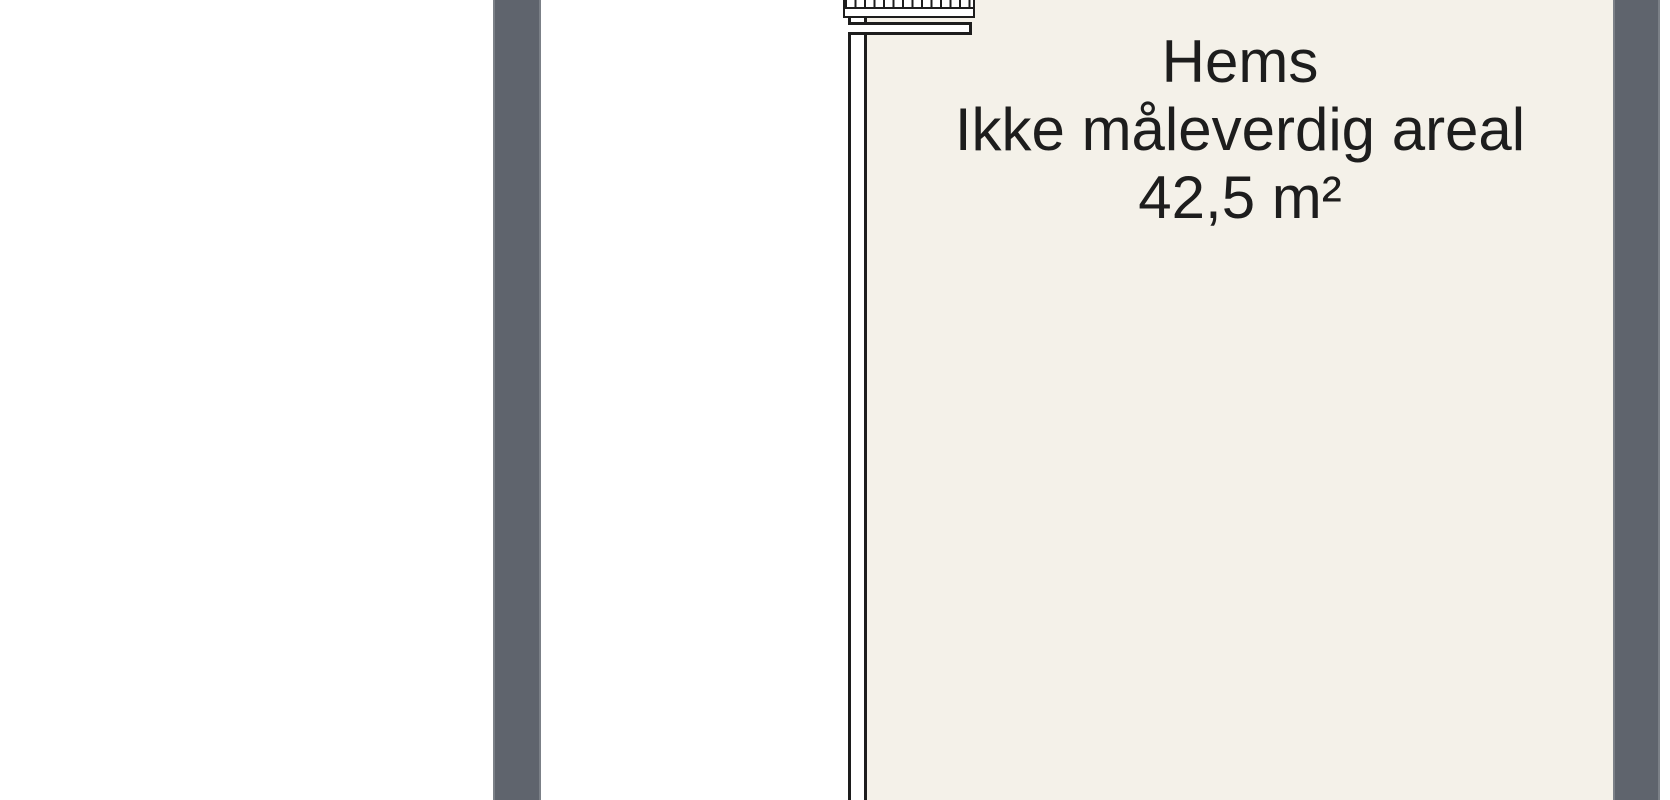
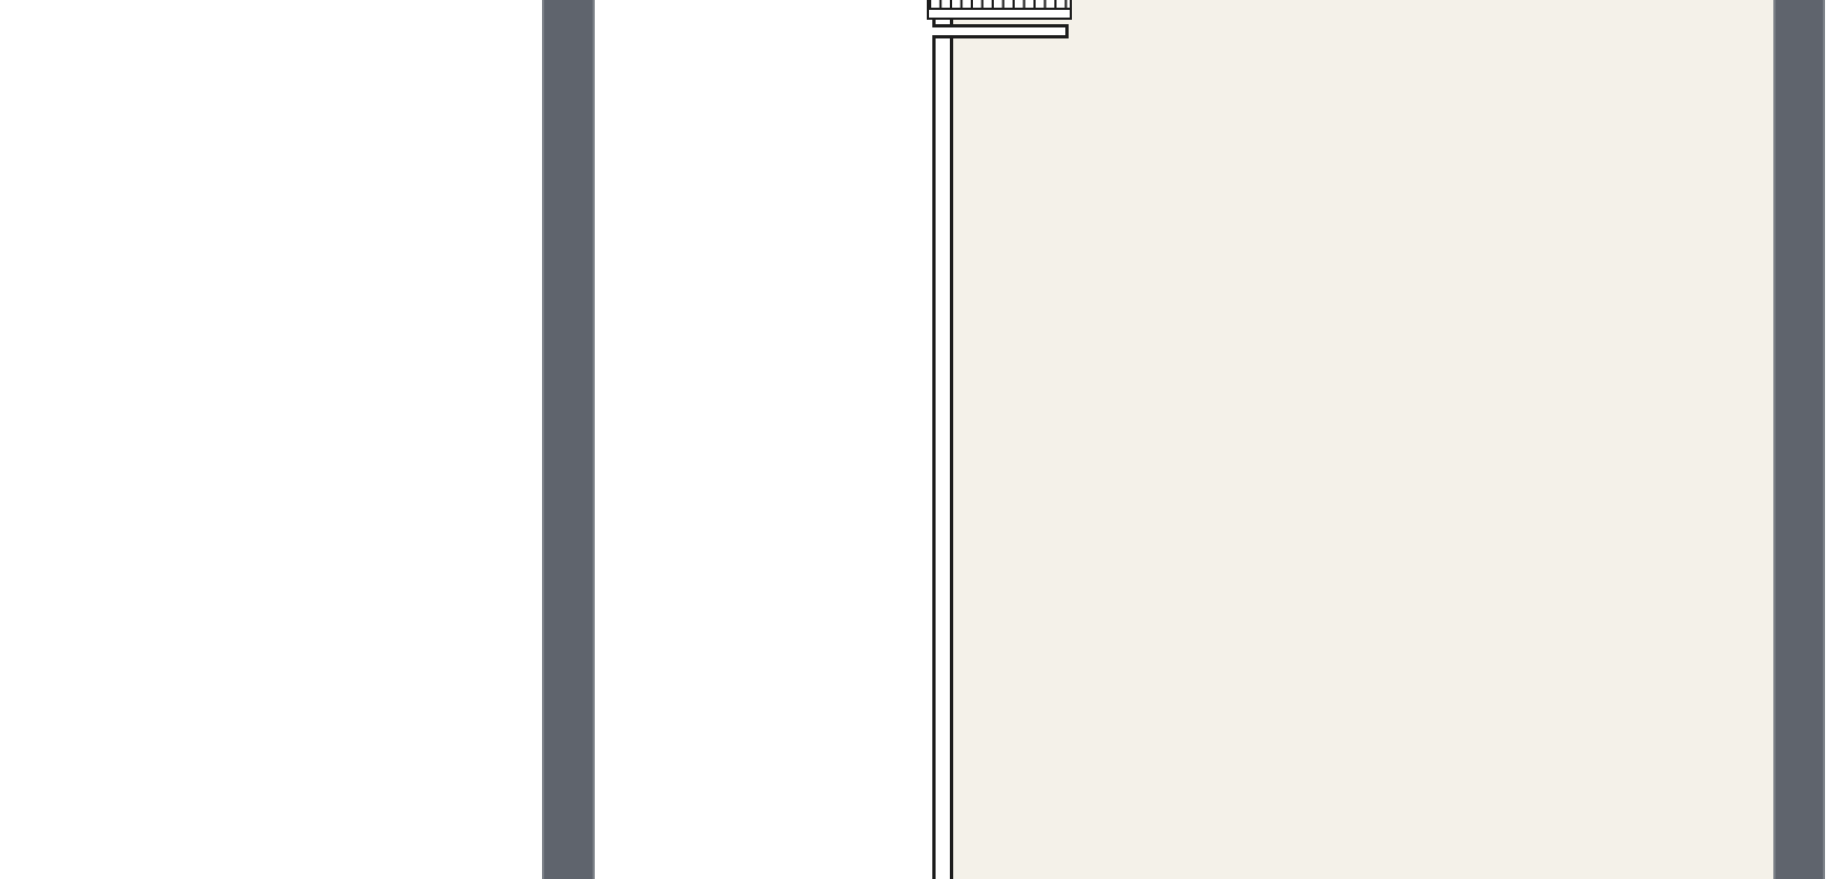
- Hems
- Ikke måleverdig areal
- 42,5 m²
